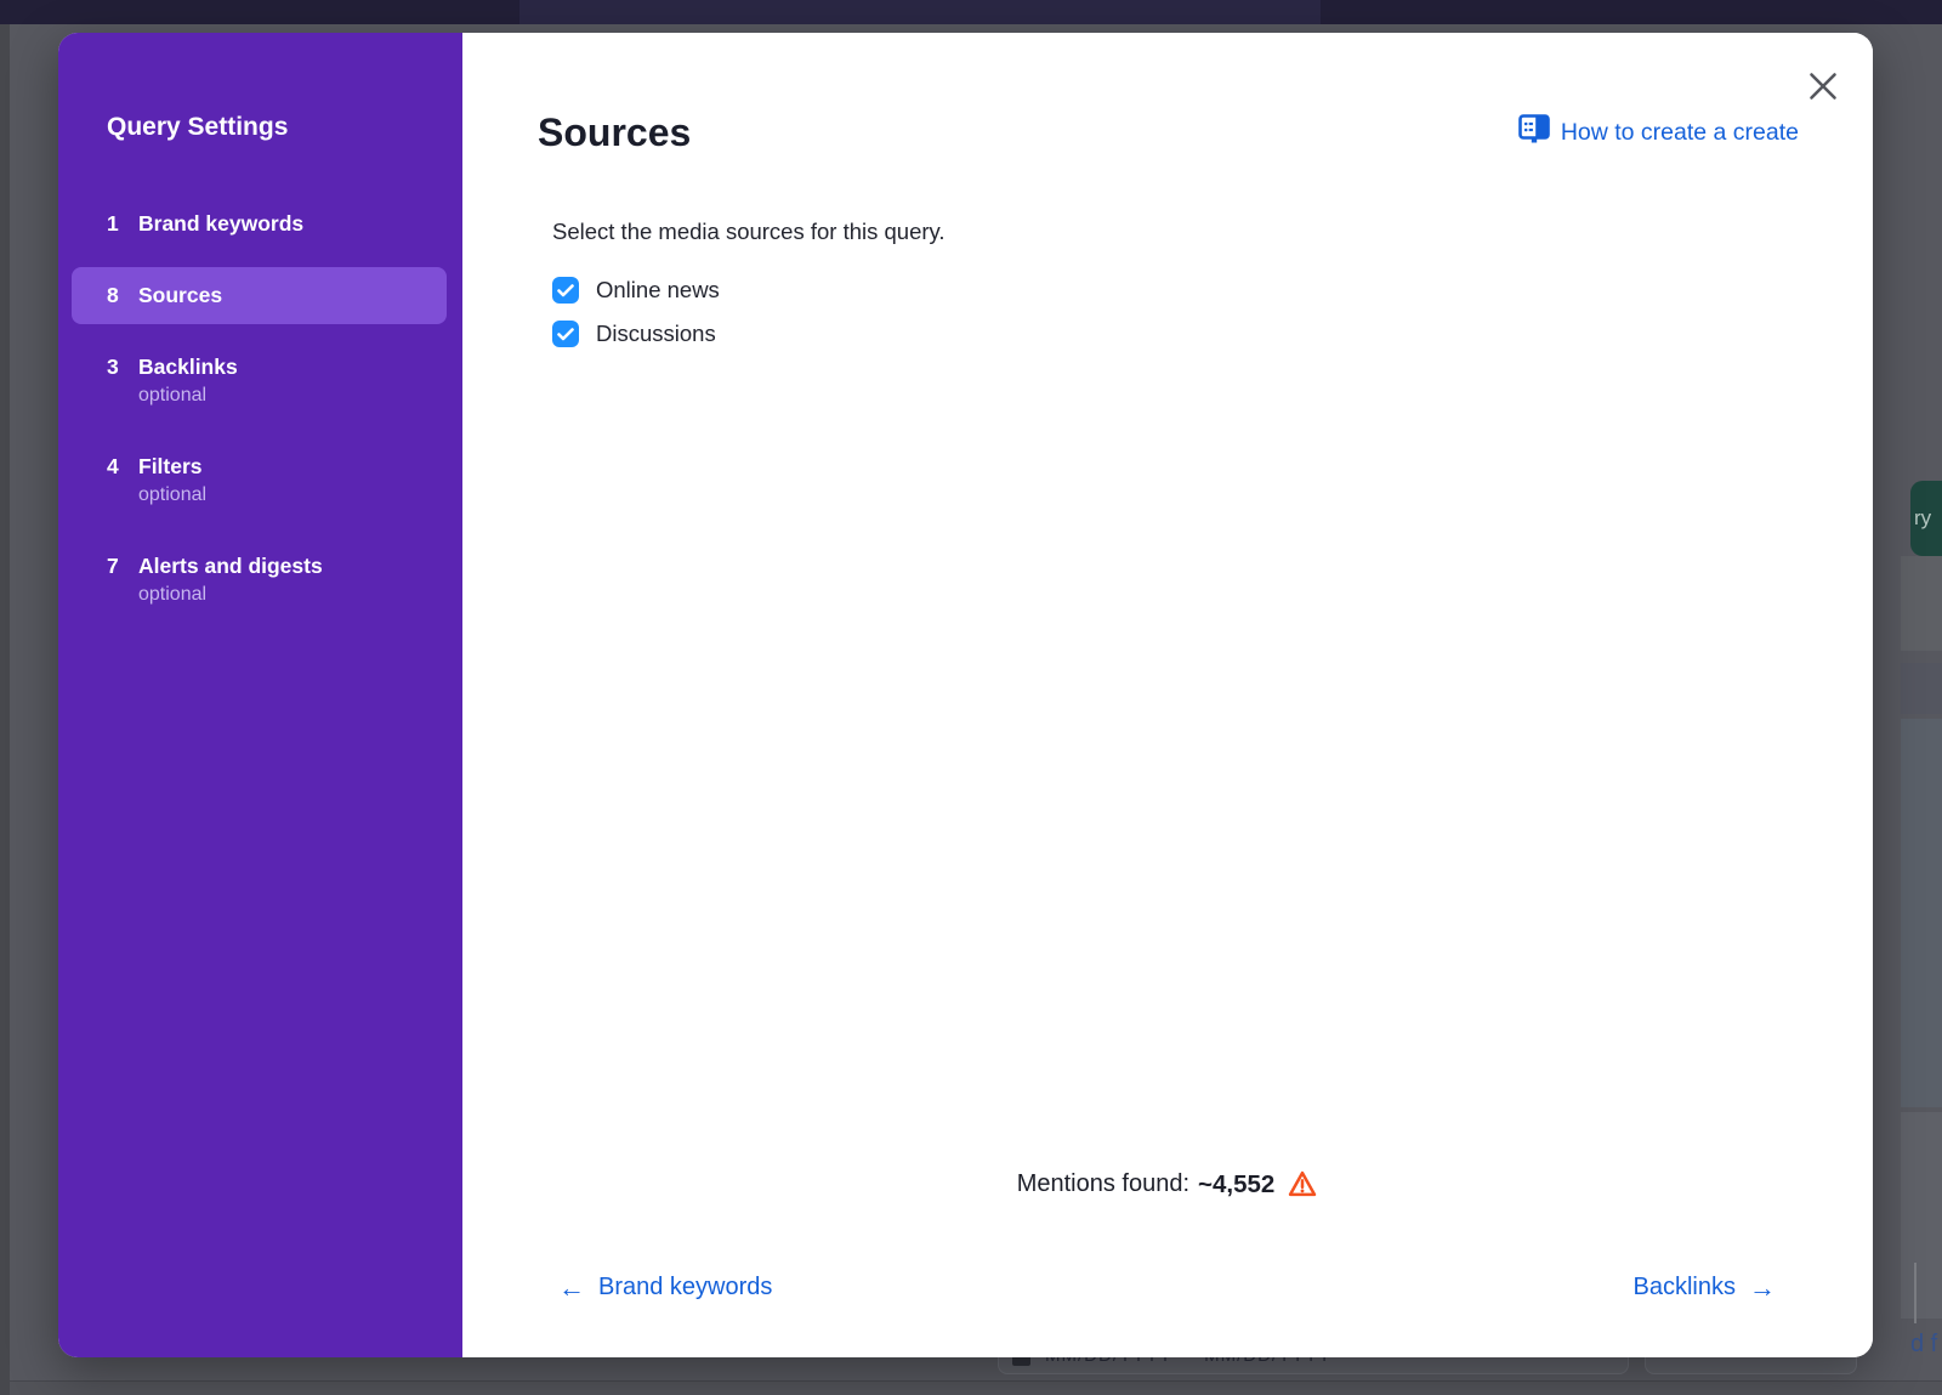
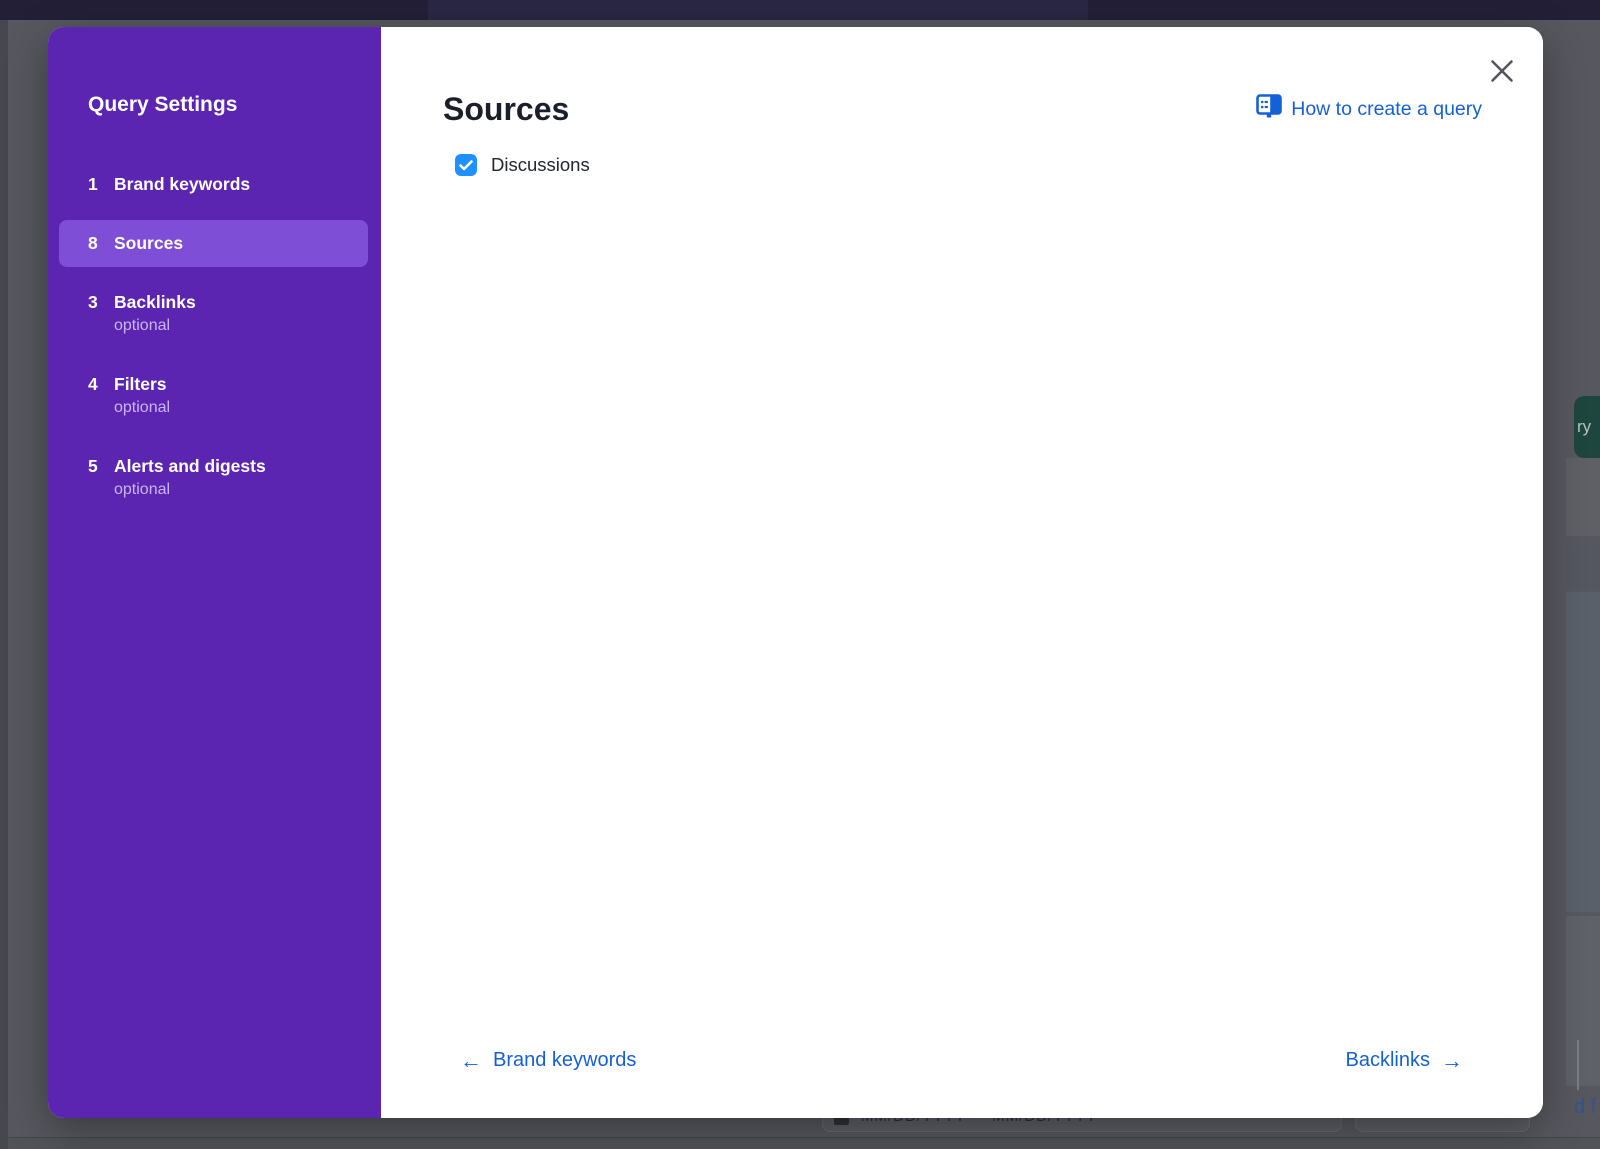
  ry
  d f
  Query Settings
  1
  Brand keywords
  8
  Sources
  3
  Backlinks
  optional
  4
  Filters
  optional
- 7
+ 5
  Alerts and digests
  optional
  Sources
- How to create a create
+ How to create a query
- Select the media sources for this query.
- Online news
  Discussions
- Mentions found:
- ~4,552
  ←
  Brand keywords
  Backlinks
  →
